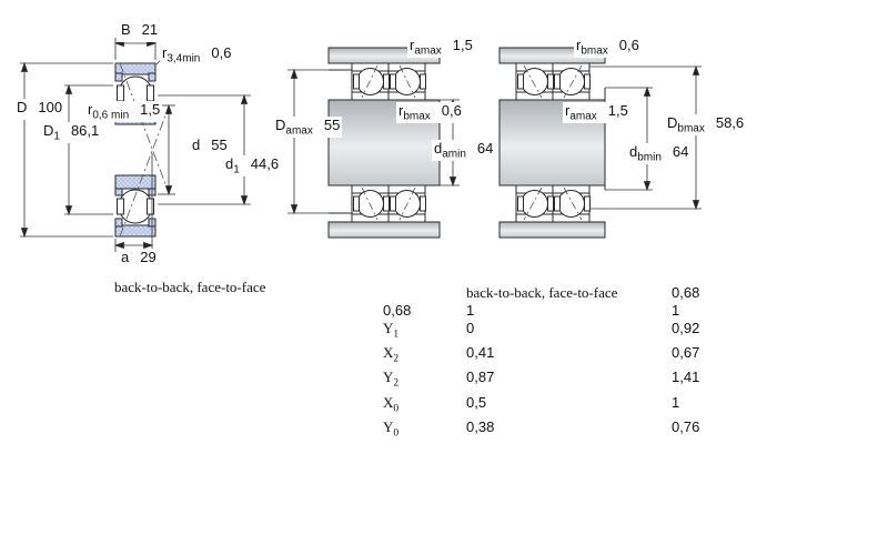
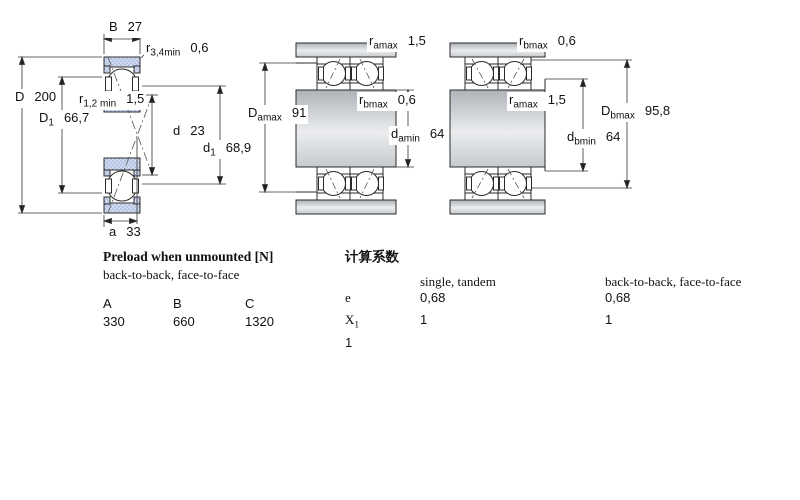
- B 21
+ B 27
  r3,4min0,6
- D 100
+ D 200
- D186,1
+ D166,7
- r0,6 min1,5
+ r1,2 min1,5
- d 55
+ d 23
- d144,6
+ d168,9
- a 29
+ a 33
  ramax1,5
  rbmax0,6
- Damax55
+ Damax91
  damin64
  rbmax0,6
  ramax1,5
- Dbmax58,6
+ Dbmax95,8
  dbmin64
+ Preload when unmounted [N]
  back-to-back, face-to-face
+ A
+ B
+ C
+ 330
+ 660
+ 1320
+ 计算系数
+ single, tandem
  back-to-back, face-to-face
+ e
  0,68
  0,68
+ X1
  1
  1
- Y1
- 0
- 0,92
- X2
- 0,41
- 0,67
- Y2
- 0,87
- 1,41
- X0
- 0,5
  1
- Y0
- 0,38
- 0,76
